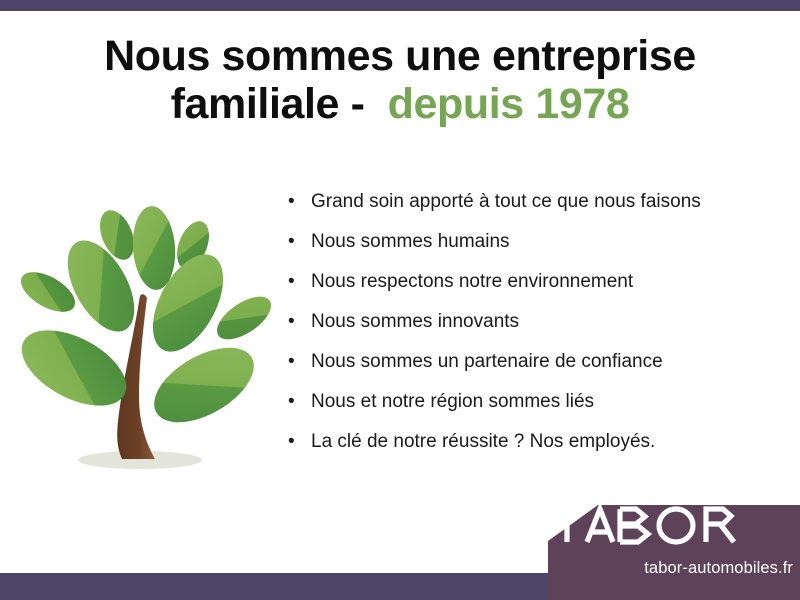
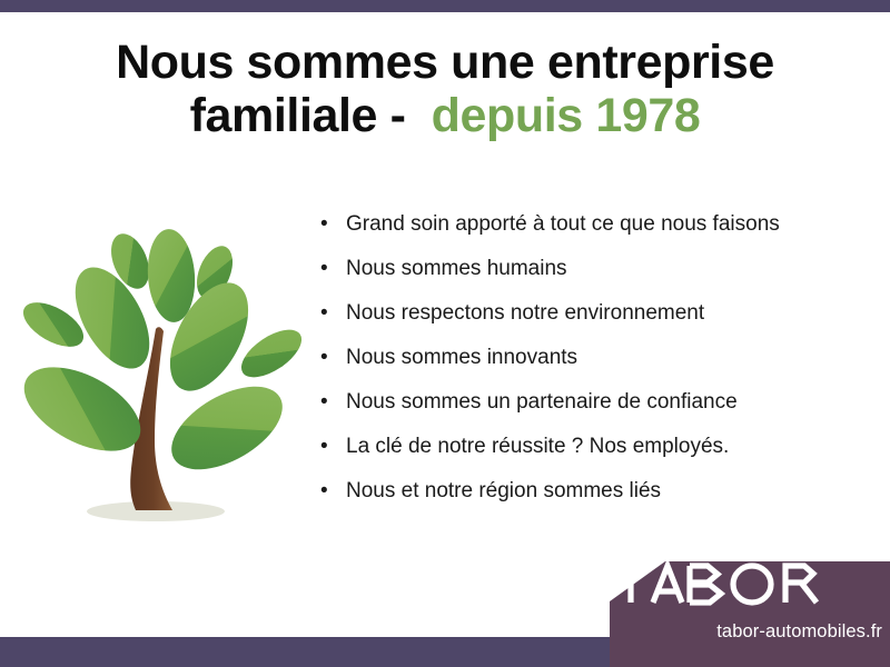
  Nous sommes une entreprise
  familiale - depuis 1978
  •
  Grand soin apporté à tout ce que nous faisons
  •
  Nous sommes humains
  •
  Nous respectons notre environnement
  •
  Nous sommes innovants
  •
  Nous sommes un partenaire de confiance
  •
- Nous et notre région sommes liés
+ La clé de notre réussite ? Nos employés.
  •
- La clé de notre réussite ? Nos employés.
+ Nous et notre région sommes liés
  tabor-automobiles.fr
